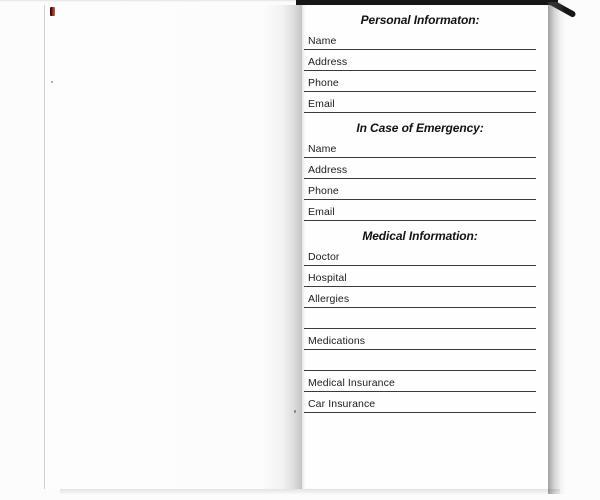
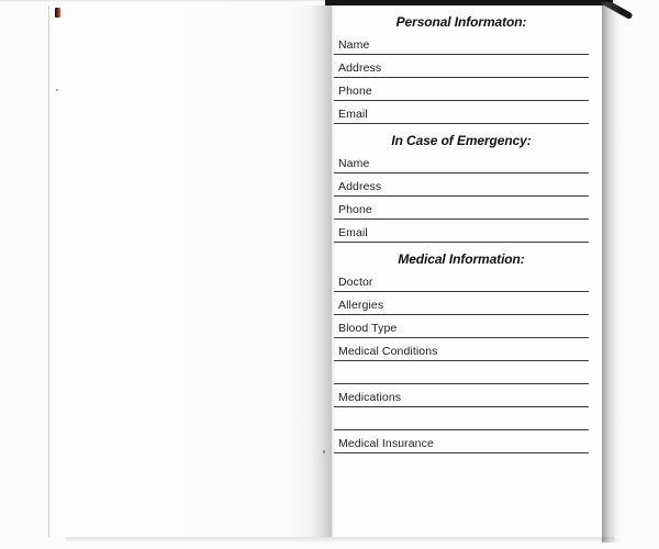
  Personal Informaton:
  Name
  Address
  Phone
  Email
  In Case of Emergency:
  Name
  Address
  Phone
  Email
  Medical Information:
  Doctor
- Hospital
  Allergies
+ Blood Type
+ Medical Conditions
  Medications
  Medical Insurance
- Car Insurance
